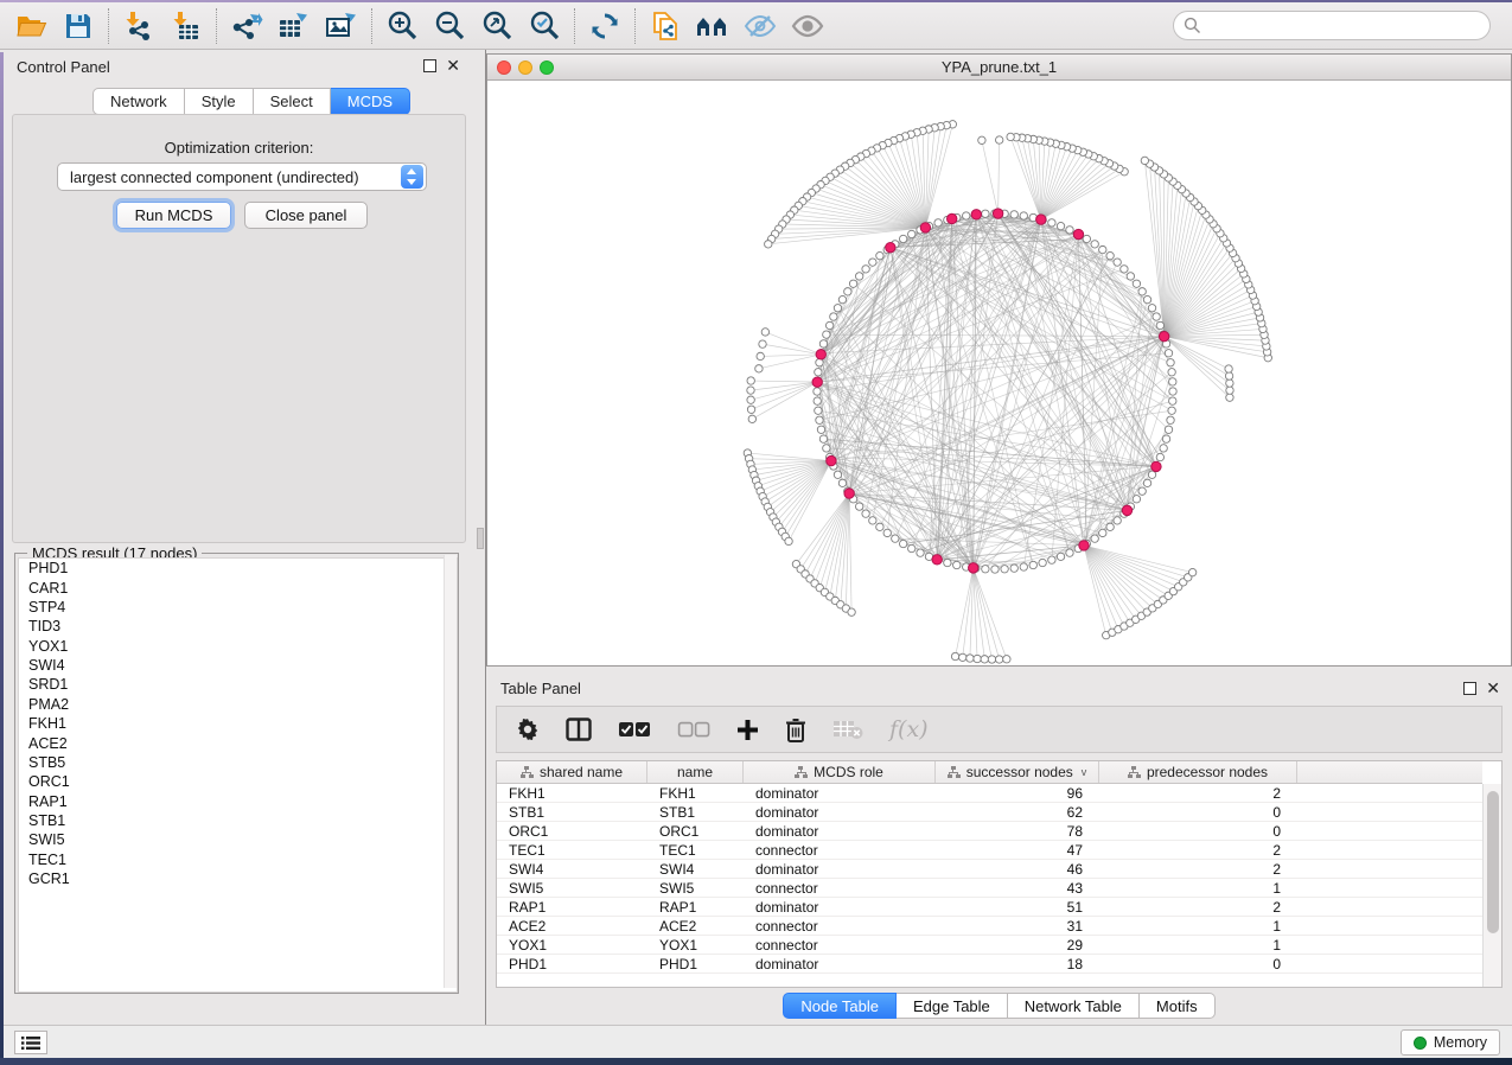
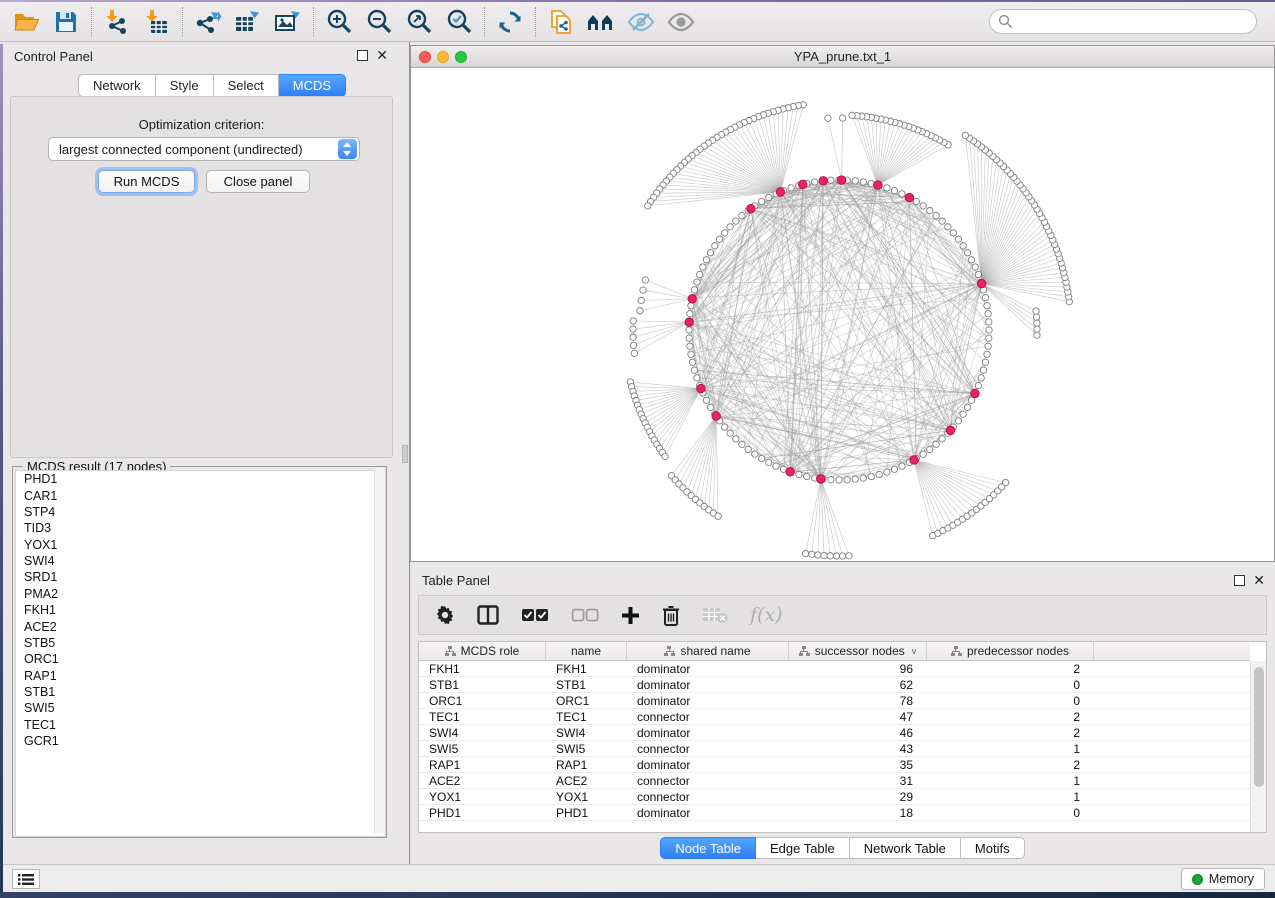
  Control Panel
  ✕
  Network
  Style
  Select
  MCDS
  Optimization criterion:
  largest connected component (undirected)
  Run MCDS
  Close panel
  MCDS result (17 nodes)
  PHD1
  CAR1
  STP4
  TID3
  YOX1
  SWI4
  SRD1
  PMA2
  FKH1
  ACE2
  STB5
  ORC1
  RAP1
  STB1
  SWI5
  TEC1
  GCR1
  YPA_prune.txt_1
  Table Panel
  ✕
  f(x)
- shared name
+ MCDS role
  name
- MCDS role
+ shared name
  successor nodes
  v
  predecessor nodes
  FKH1
  FKH1
  dominator
  96
  2
  STB1
  STB1
  dominator
  62
  0
  ORC1
  ORC1
  dominator
  78
  0
  TEC1
  TEC1
  connector
  47
  2
  SWI4
  SWI4
  dominator
  46
  2
  SWI5
  SWI5
  connector
  43
  1
  RAP1
  RAP1
  dominator
- 51
+ 35
  2
  ACE2
  ACE2
  connector
  31
  1
  YOX1
  YOX1
  connector
  29
  1
  PHD1
  PHD1
  dominator
  18
  0
  Node Table
  Edge Table
  Network Table
  Motifs
  Memory
